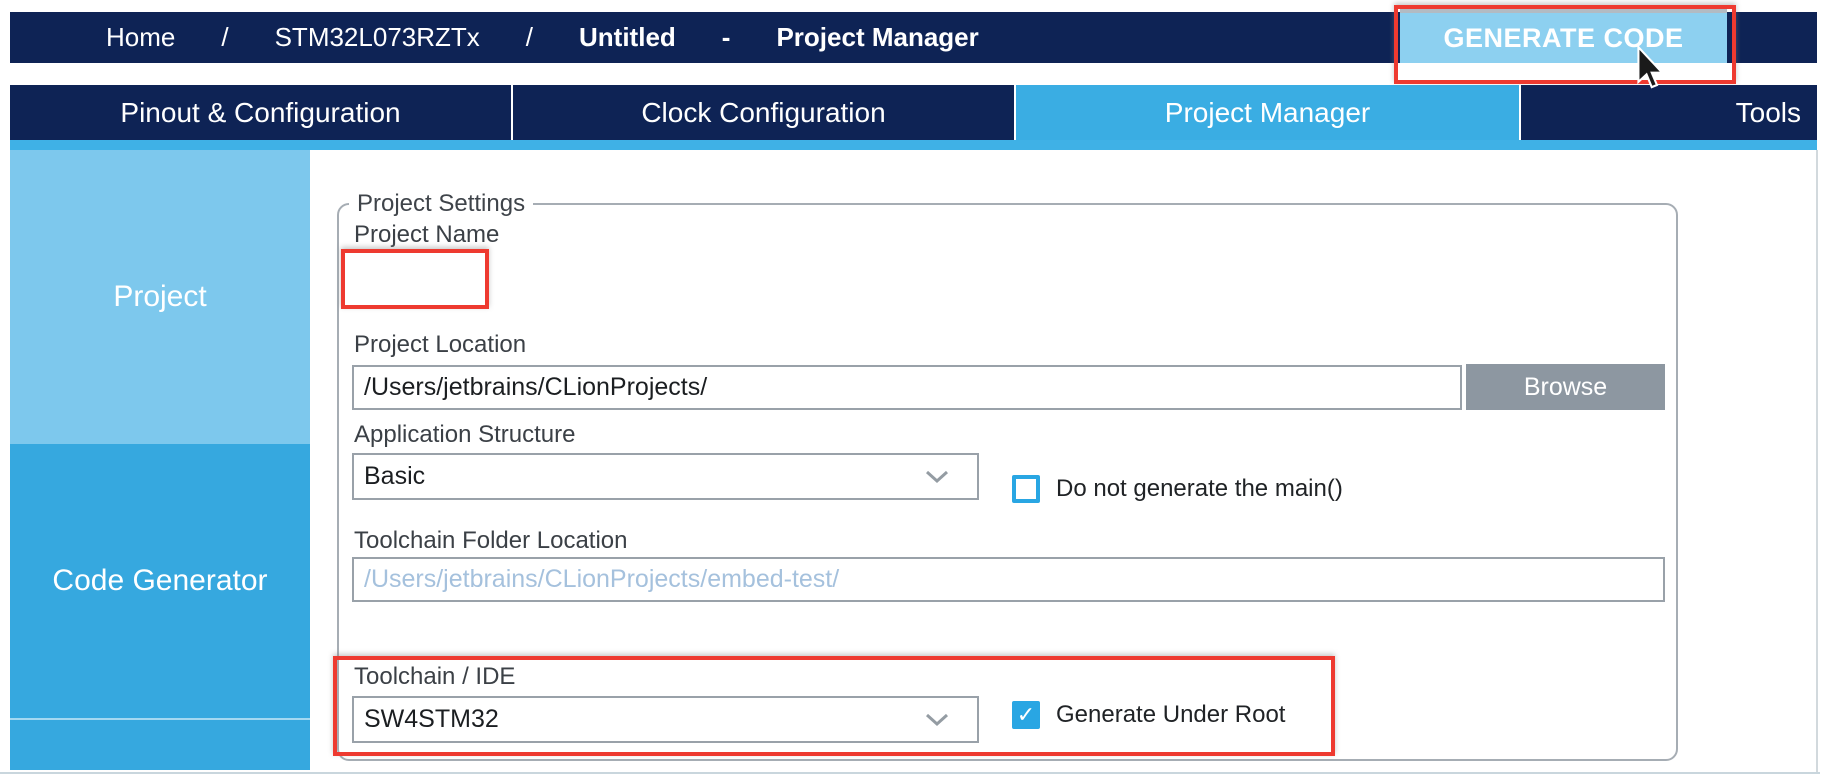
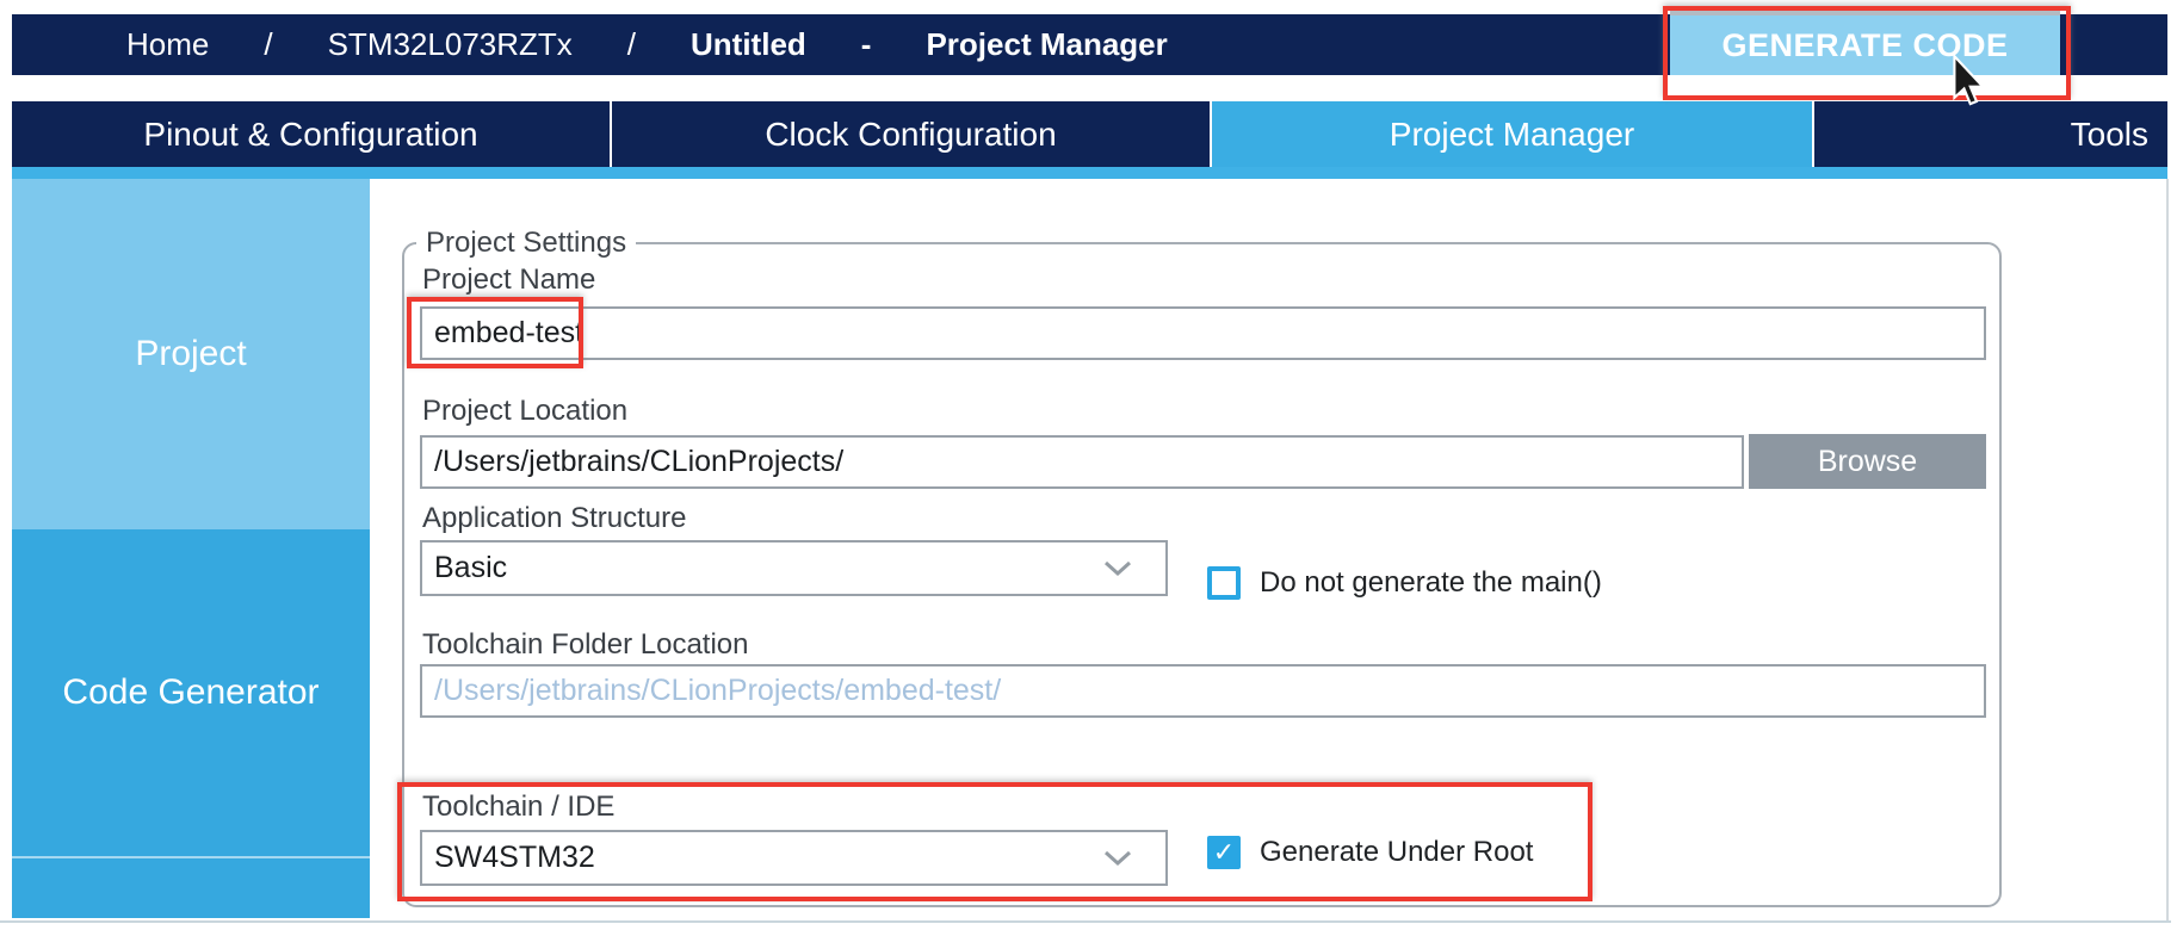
  Home
  /
  STM32L073RZTx
  /
  Untitled
  -
  Project Manager
  GENERATE CODE
  Pinout & Configuration
  Clock Configuration
  Project Manager
  Tools
  Project
  Code Generator
  Project Settings
  Project Name
+ embed-test
  Project Location
  /Users/jetbrains/CLionProjects/
  Browse
  Application Structure
  Basic
  Do not generate the main()
  Toolchain Folder Location
  /Users/jetbrains/CLionProjects/embed-test/
  Toolchain / IDE
  SW4STM32
  ✓
  Generate Under Root
